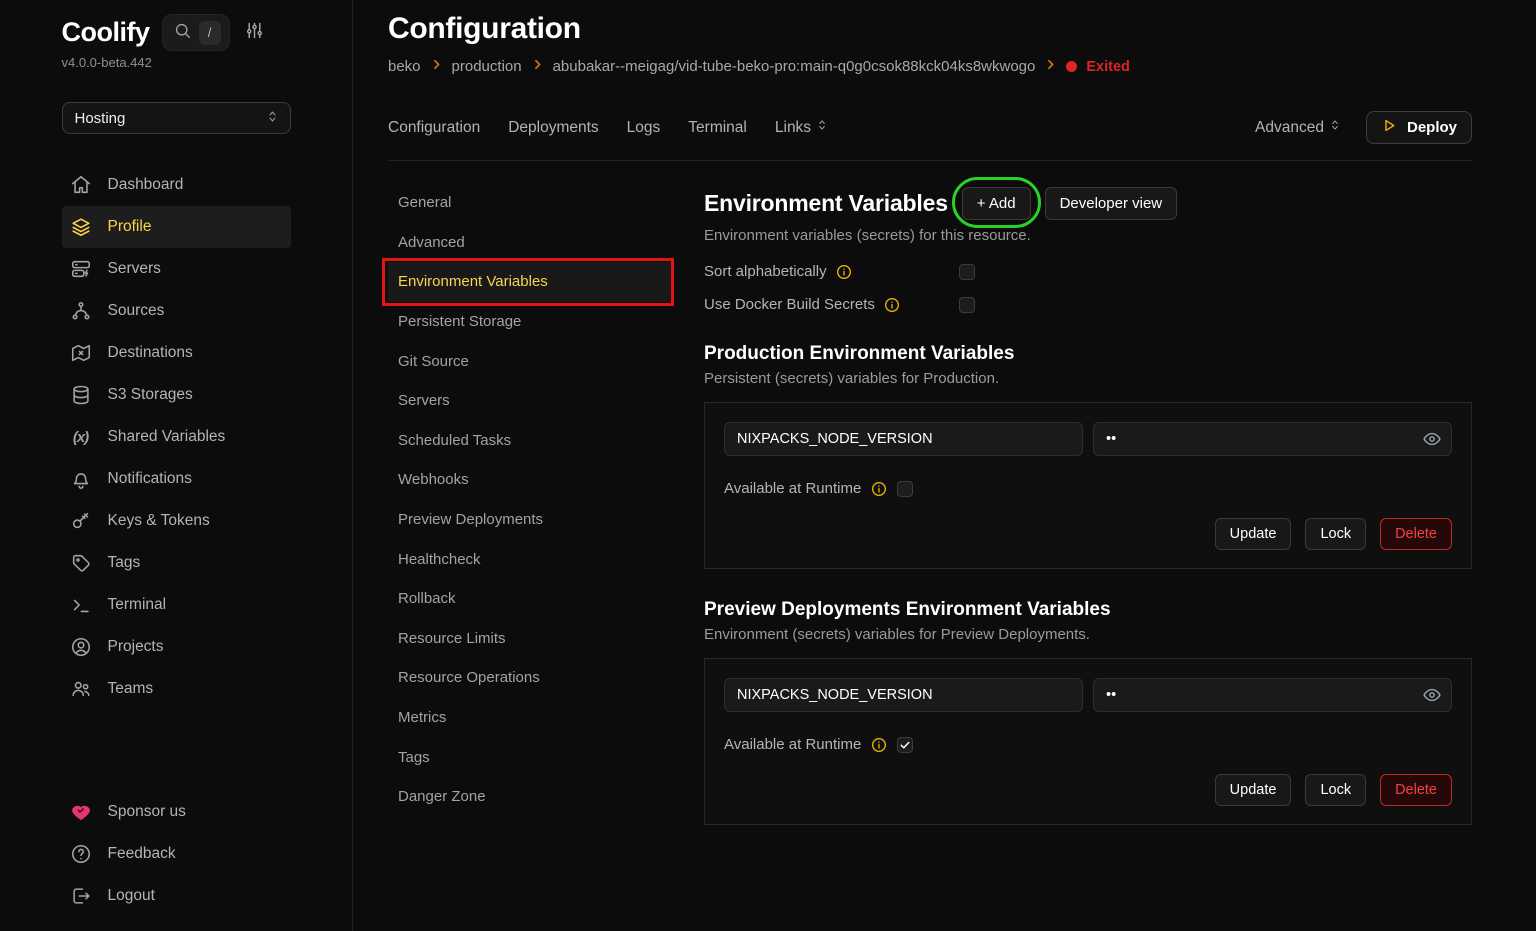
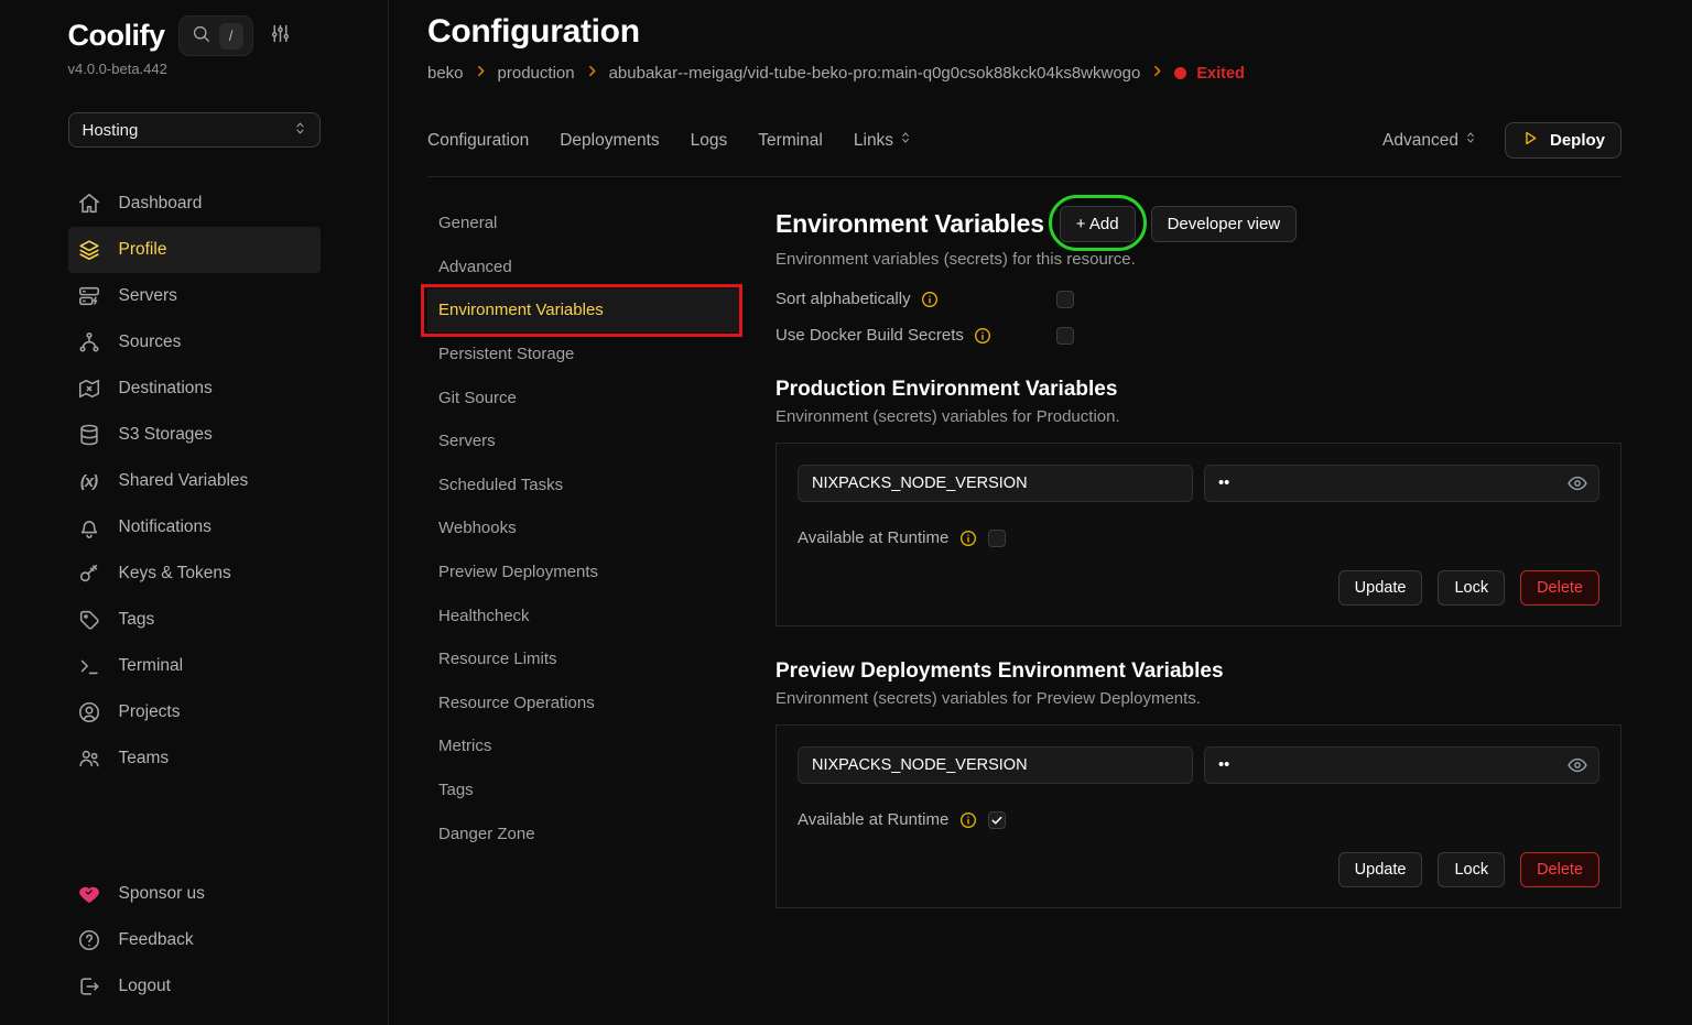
  Coolify
  /
  v4.0.0-beta.442
  Hosting
  Dashboard
  Profile
  Servers
  Sources
  Destinations
  S3 Storages
  (x)
  Shared Variables
  Notifications
  Keys & Tokens
  Tags
  Terminal
  Projects
  Teams
  Sponsor us
  Feedback
  Logout
  Configuration
  beko
  production
  abubakar--meigag/vid-tube-beko-pro:main-q0g0csok88kck04ks8wkwogo
  Exited
  Configuration
  Deployments
  Logs
  Terminal
  Links
  Advanced
  Deploy
  General
  Advanced
  Environment Variables
  Persistent Storage
  Git Source
  Servers
  Scheduled Tasks
  Webhooks
  Preview Deployments
  Healthcheck
- Rollback
  Resource Limits
  Resource Operations
  Metrics
  Tags
  Danger Zone
  Environment Variables
  + Add
  Developer view
  Environment variables (secrets) for this resource.
  Sort alphabetically
  Use Docker Build Secrets
  Production Environment Variables
- Persistent (secrets) variables for Production.
+ Environment (secrets) variables for Production.
  NIXPACKS_NODE_VERSION
  ••
  Available at Runtime
  Update
  Lock
  Delete
  Preview Deployments Environment Variables
  Environment (secrets) variables for Preview Deployments.
  NIXPACKS_NODE_VERSION
  ••
  Available at Runtime
  Update
  Lock
  Delete
